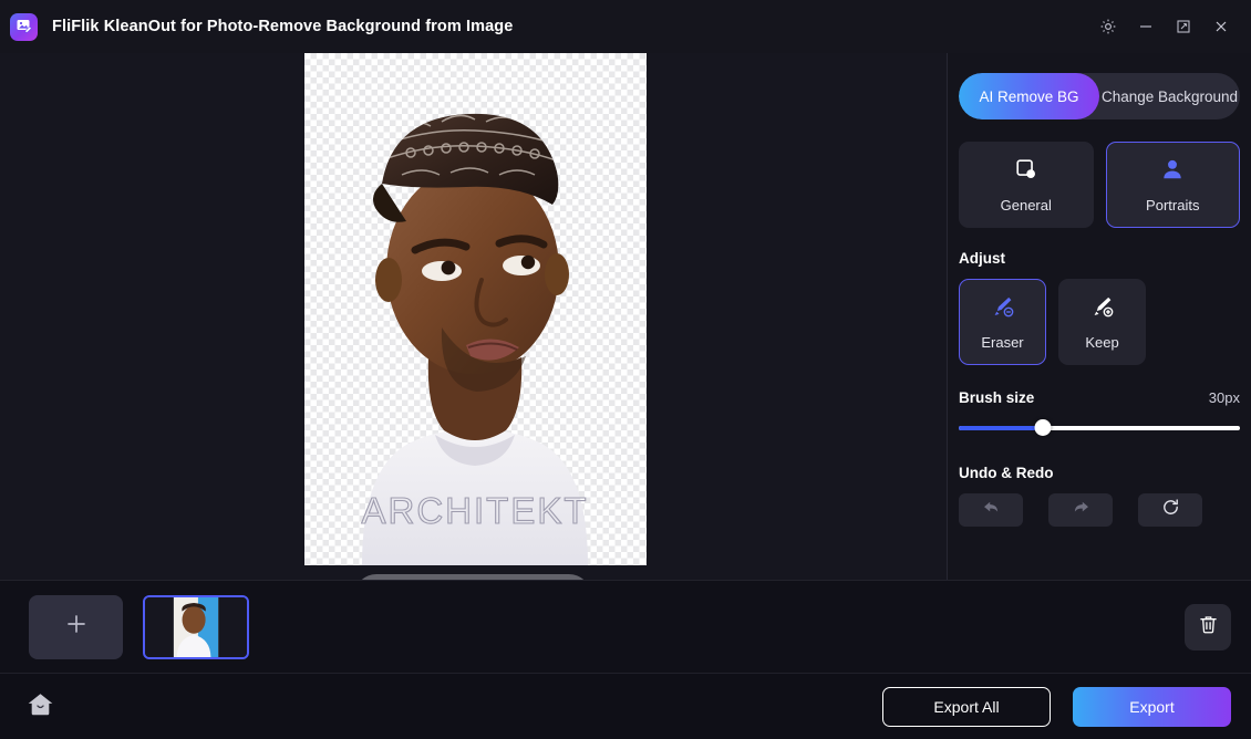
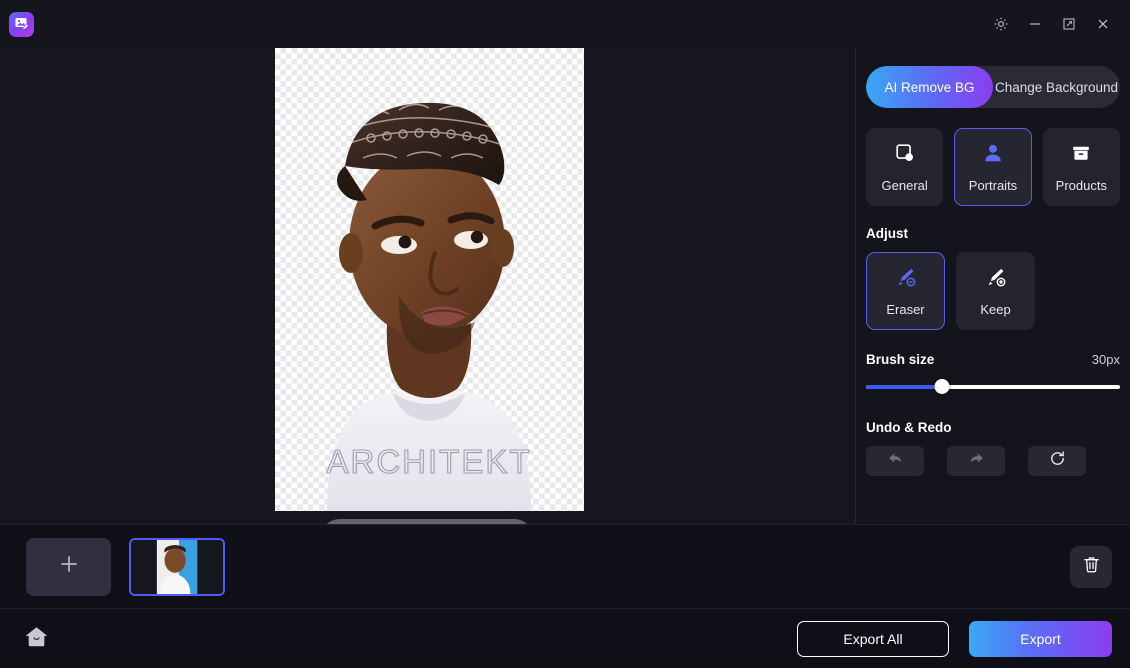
- FliFlik KleanOut for Photo-Remove Background from Image
  ARCHITEKT
  AI Remove BG
  Change Background
  General
  Portraits
+ Products
  Adjust
  Eraser
  Keep
  Brush size
  30px
  Undo & Redo
  Export All
  Export
